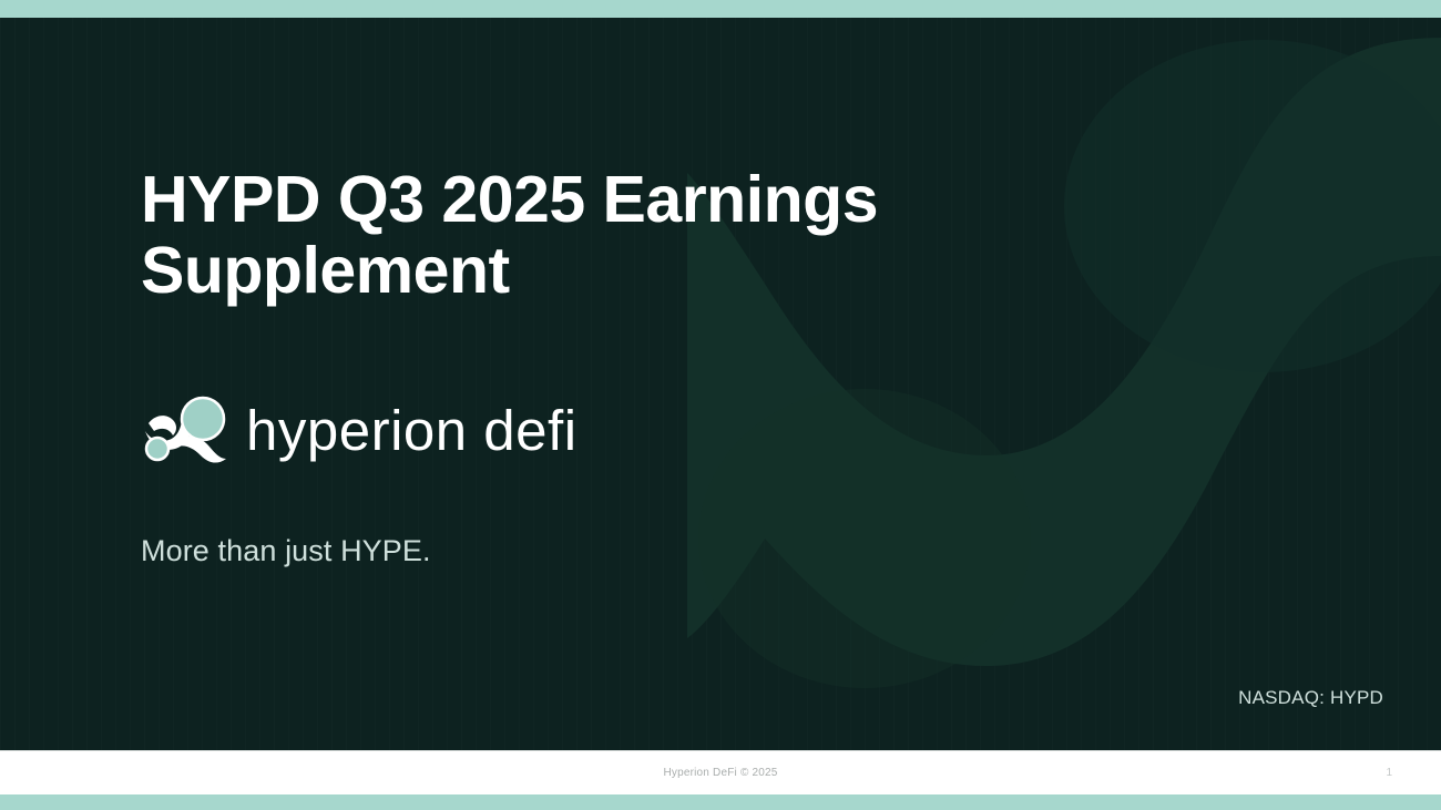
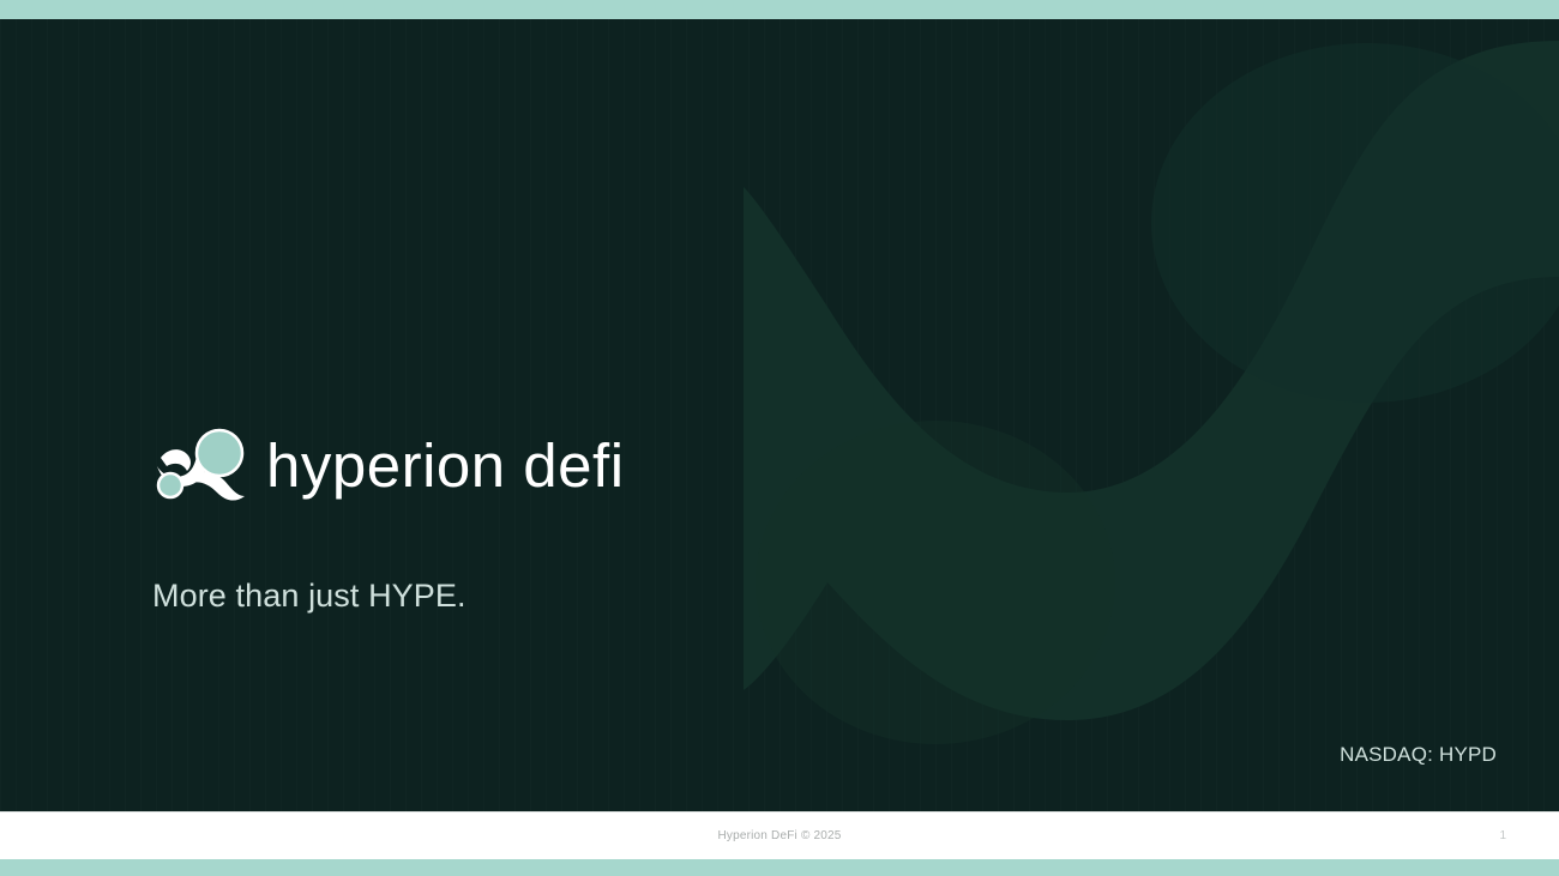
- HYPD Q3 2025 Earnings
- Supplement
  hyperion defi
  More than just HYPE.
  NASDAQ: HYPD
  Hyperion DeFi © 2025
  1
